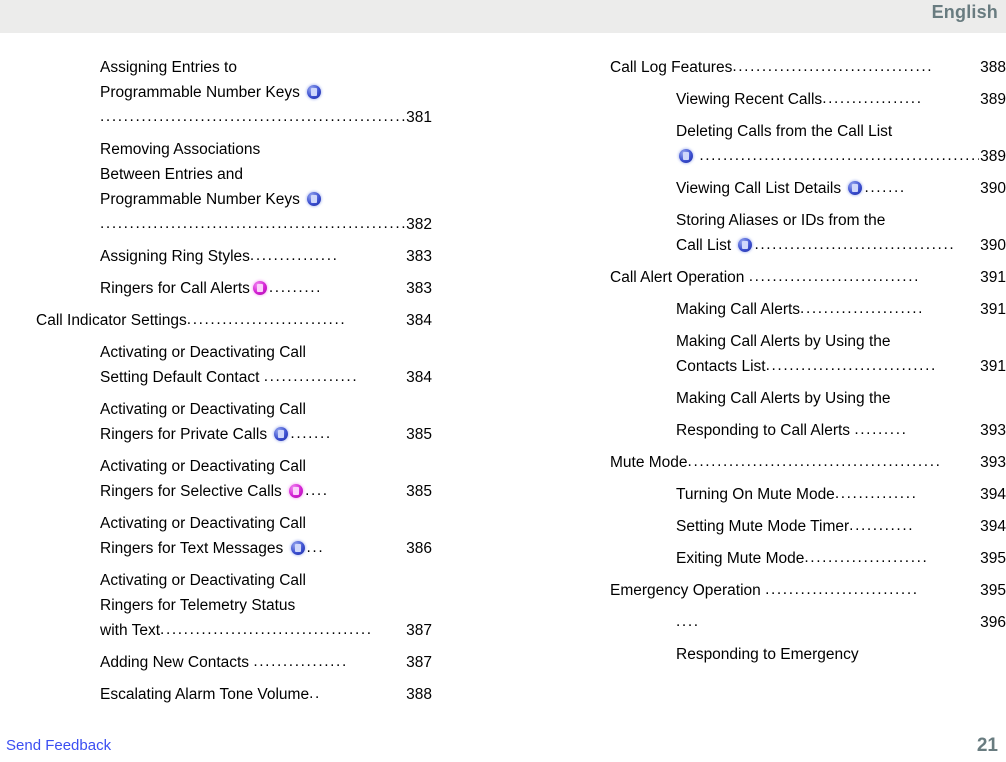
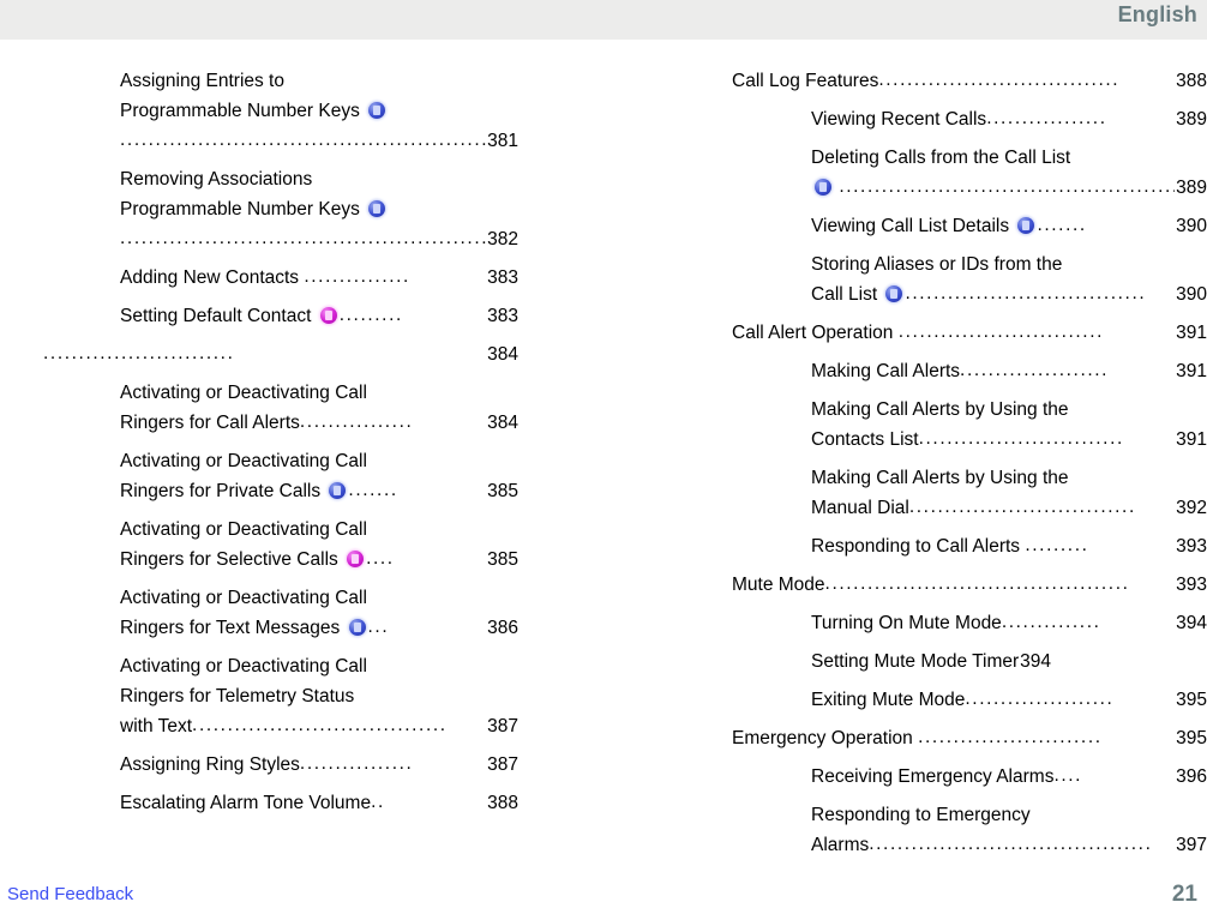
  English
  Assigning Entries to
  Programmable Number Keys
  ....................................................
  381
  Removing Associations
- Between Entries and
  Programmable Number Keys
  ....................................................
  382
- Assigning Ring Styles
+ Adding New Contacts
  ...............
  383
- Ringers for Call Alerts
+ Setting Default Contact
  .........
  383
- Call Indicator Settings
  ...........................
  384
  Activating or Deactivating Call
- Setting Default Contact
+ Ringers for Call Alerts
  ................
  384
  Activating or Deactivating Call
  Ringers for Private Calls
  .......
  385
  Activating or Deactivating Call
  Ringers for Selective Calls
  ....
  385
  Activating or Deactivating Call
  Ringers for Text Messages
  ...
  386
  Activating or Deactivating Call
  Ringers for Telemetry Status
  with Text
  ....................................
  387
- Adding New Contacts
+ Assigning Ring Styles
  ................
  387
  Escalating Alarm Tone Volume
  ..
  388
  Call Log Features
  ..................................
  388
  Viewing Recent Calls
  .................
  389
  Deleting Calls from the Call List
  ...............................................
  389
  Viewing Call List Details
  .......
  390
  Storing Aliases or IDs from the
  Call List
  ..................................
  390
  Call Alert Operation
  .............................
  391
  Making Call Alerts
  .....................
  391
  Making Call Alerts by Using the
  Contacts List
  .............................
  391
  Making Call Alerts by Using the
+ Manual Dial
+ ................................
+ 392
  Responding to Call Alerts
  .........
  393
  Mute Mode
  ...........................................
  393
  Turning On Mute Mode
  ..............
  394
  Setting Mute Mode Timer
- ...........
  394
  Exiting Mute Mode
  .....................
  395
  Emergency Operation
  ..........................
  395
+ Receiving Emergency Alarms
  ....
  396
  Responding to Emergency
+ Alarms
+ ........................................
+ 397
  Send Feedback
  21
